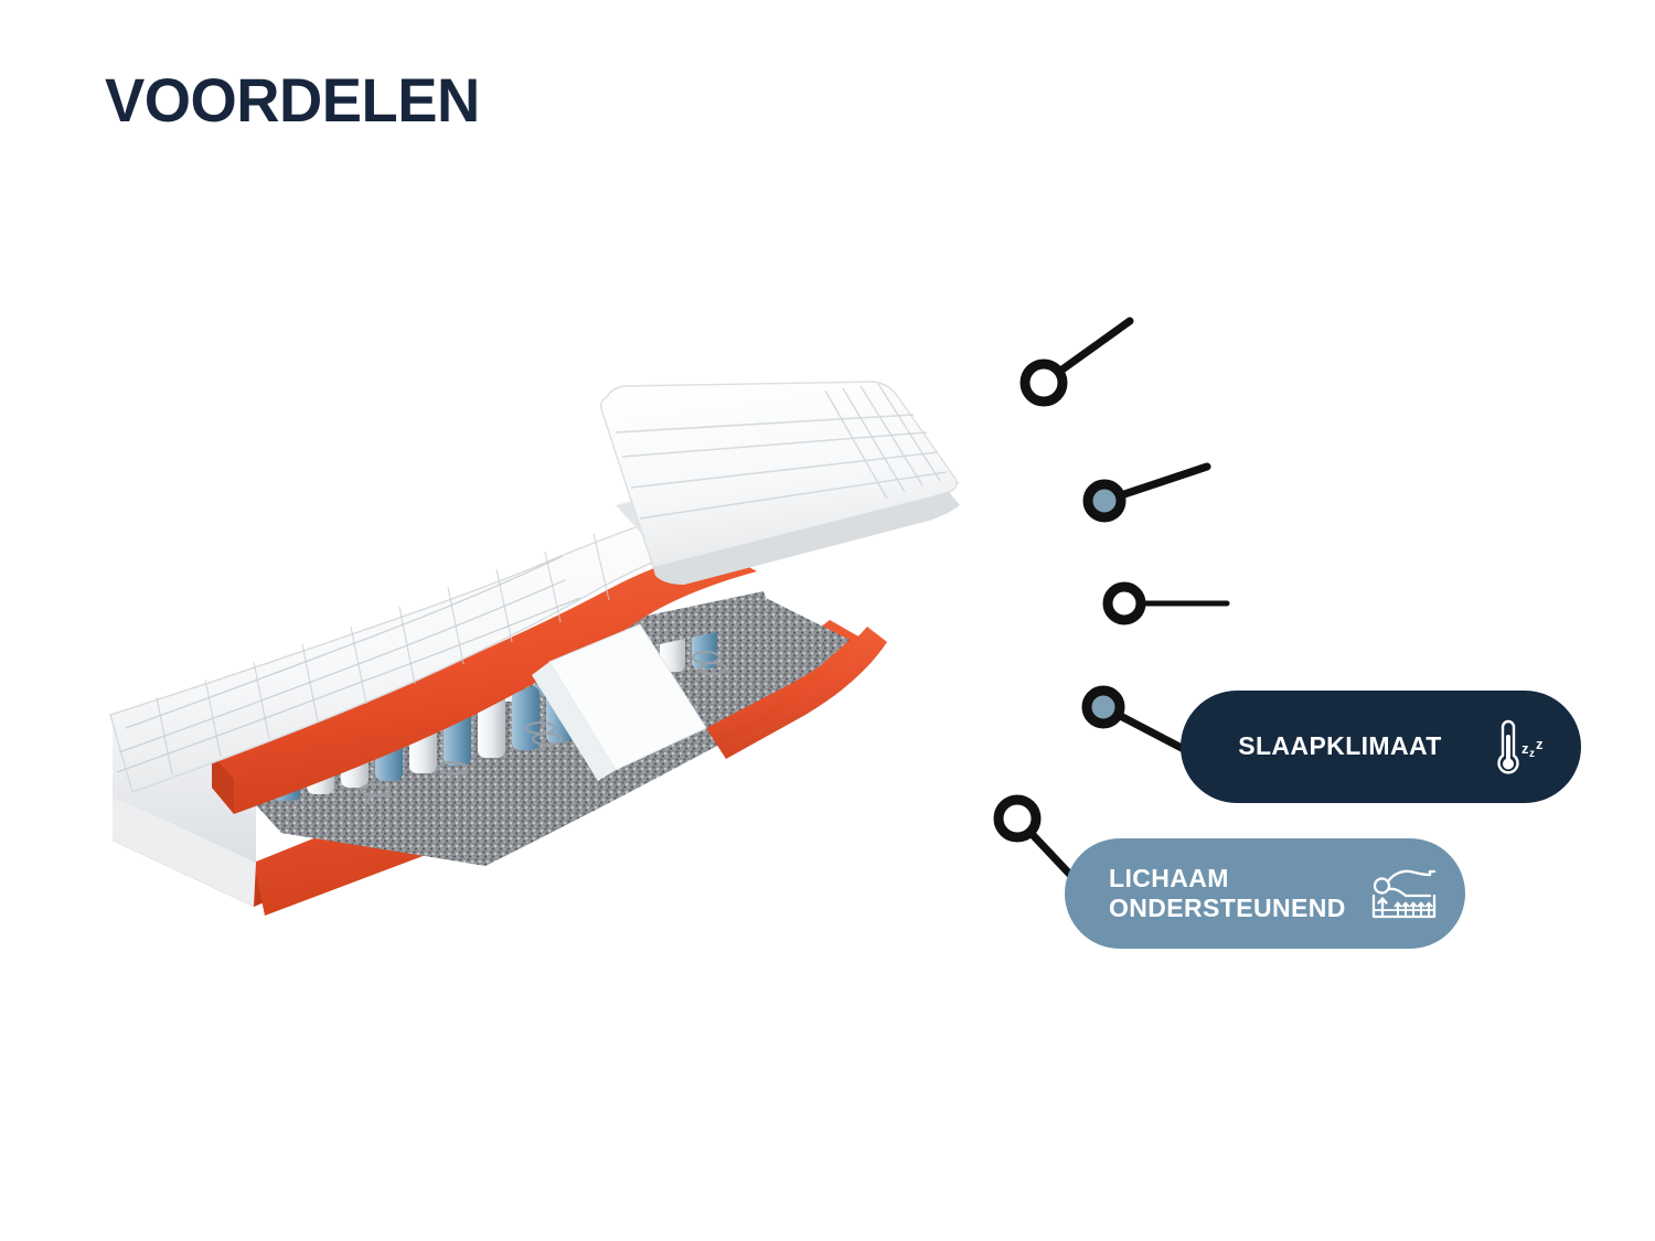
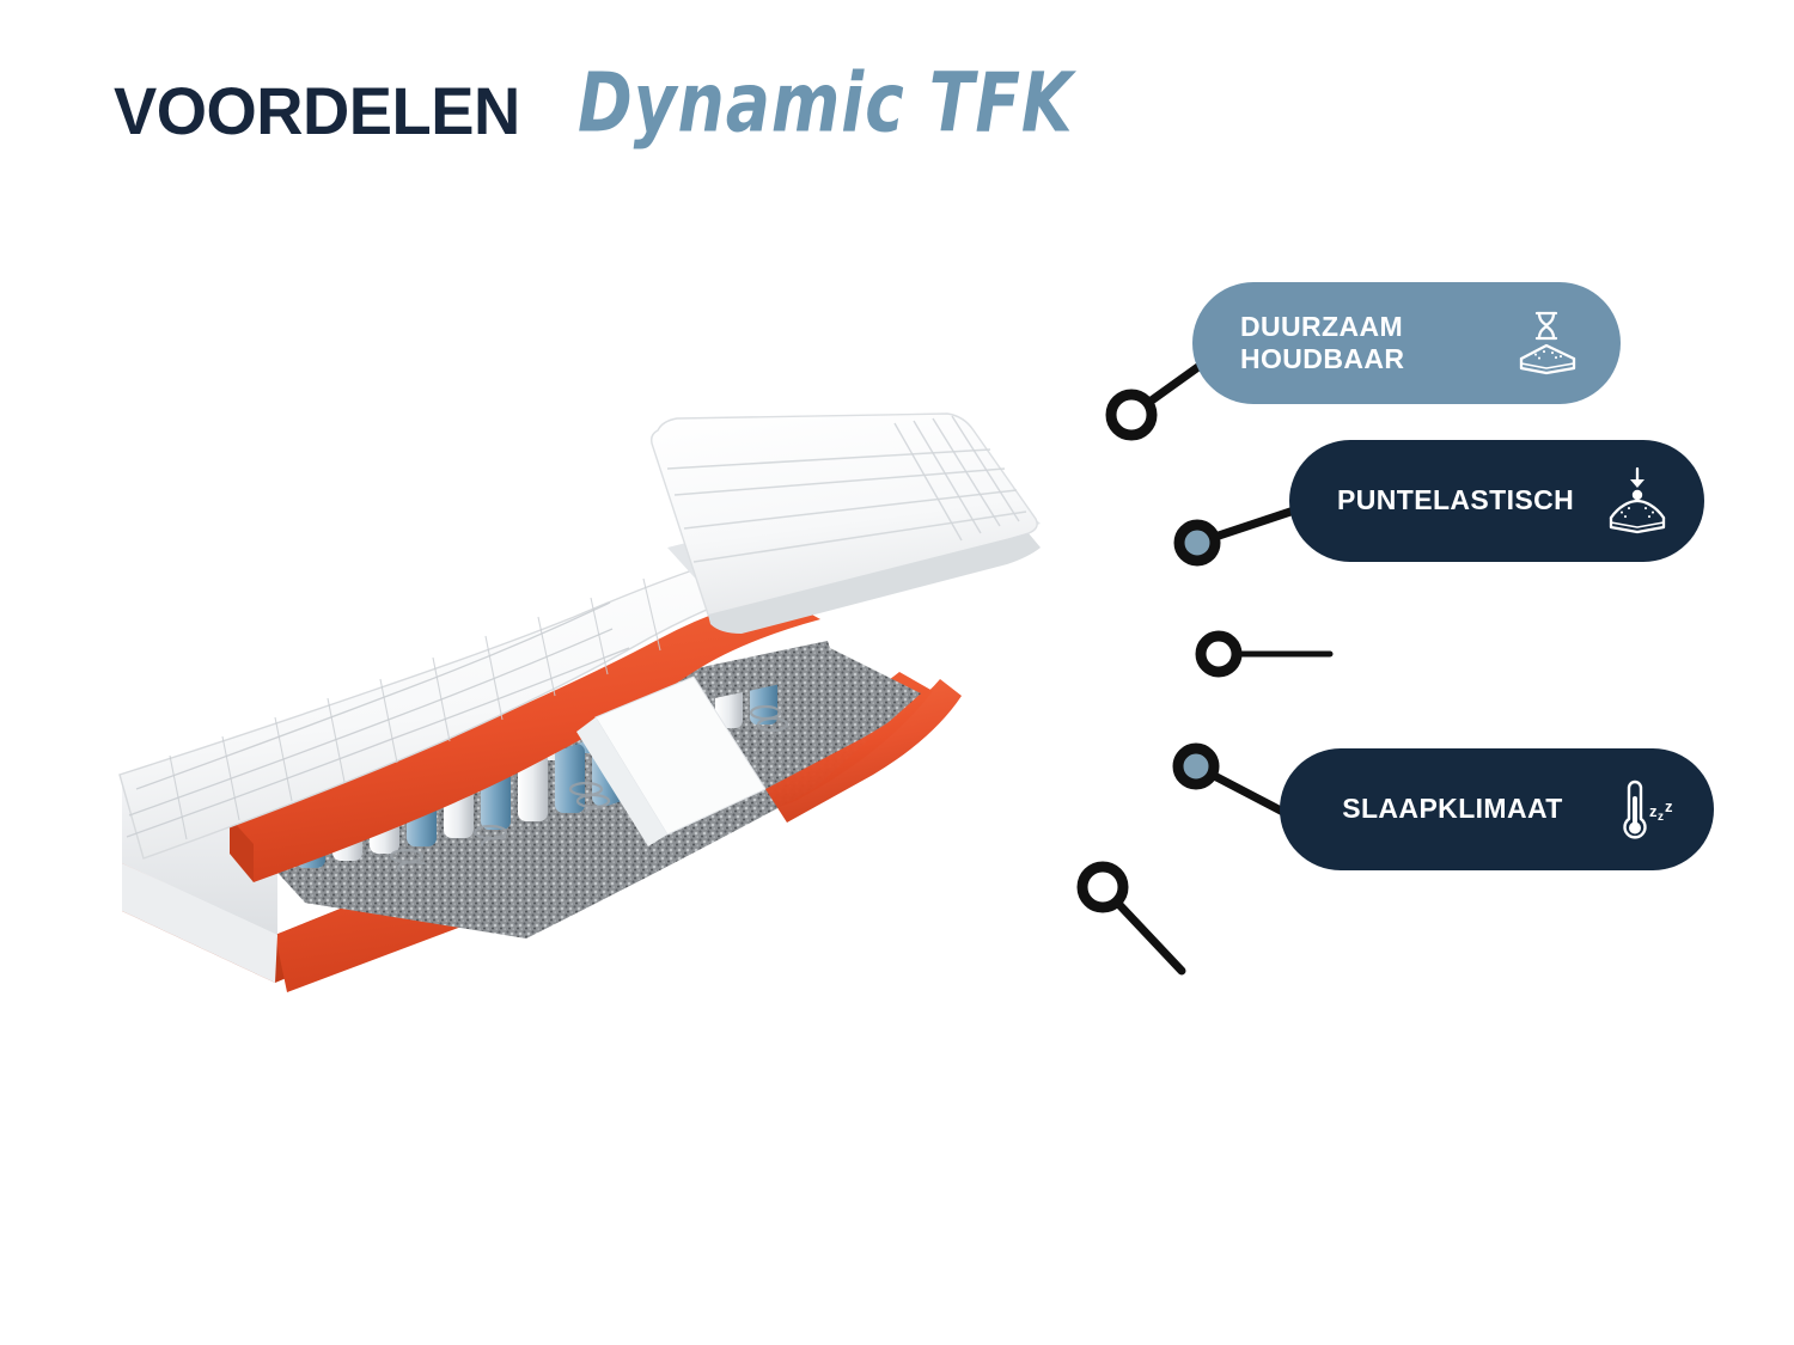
  VOORDELEN
+ Dynamic TFK
+ DUURZAAM
+ HOUDBAAR
+ PUNTELASTISCH
  SLAAPKLIMAAT
  z
  z
  z
- LICHAAM
- ONDERSTEUNEND
